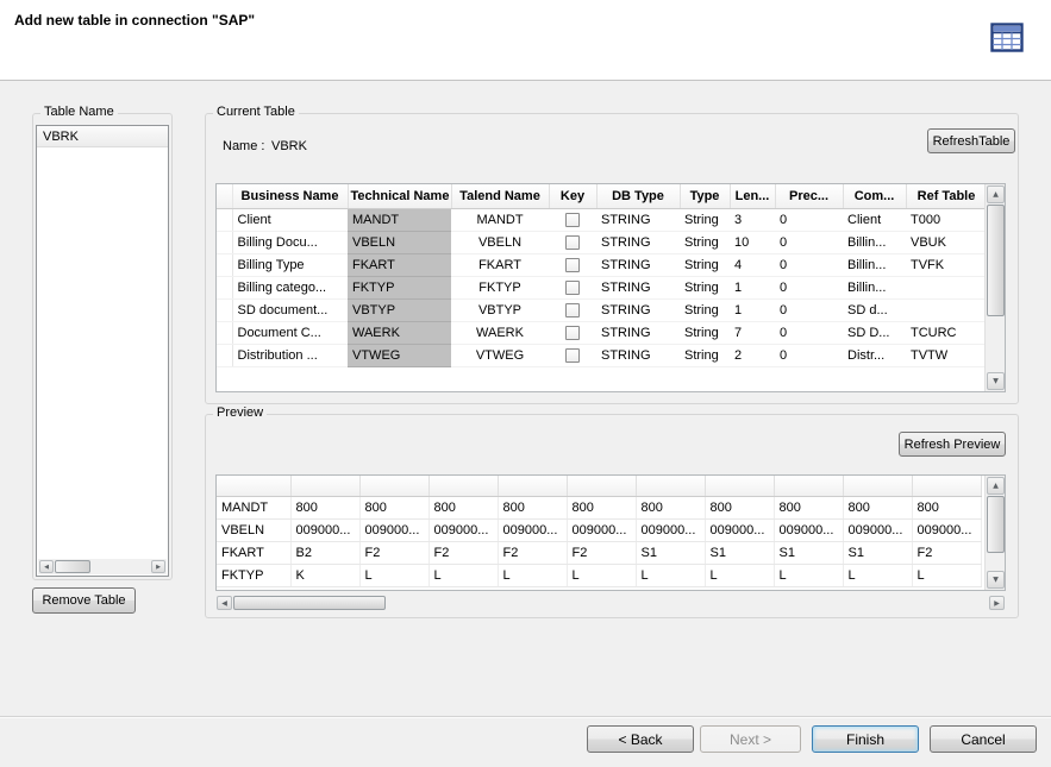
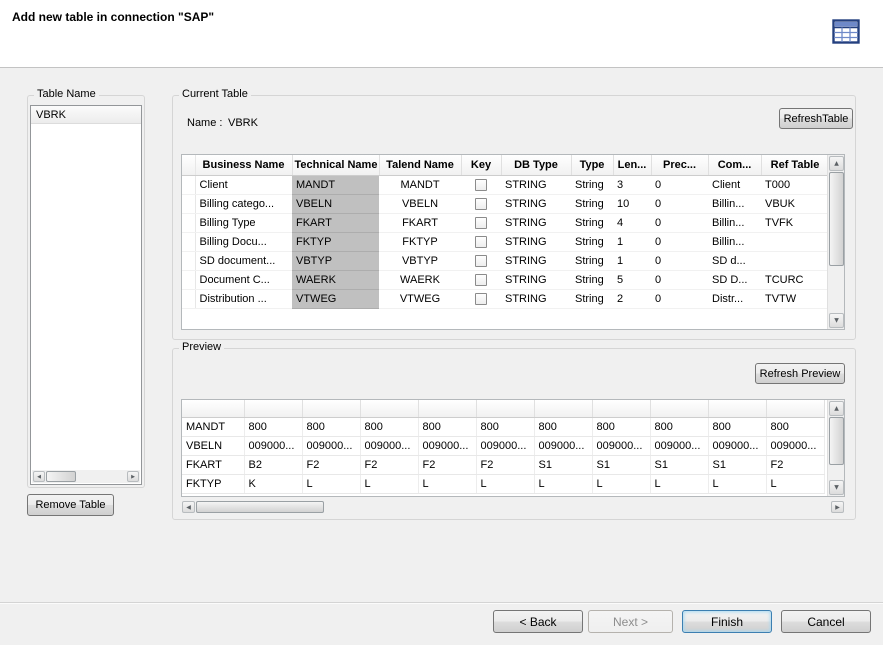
  Add new table in connection "SAP"
  Table Name
  VBRK
  Remove Table
  Current Table
  Name :
  VBRK
  RefreshTable
  	Business Name	Technical Name	Talend Name	Key	DB Type	Type	Len...	Prec...	Com...	Ref Table
  	Client	MANDT	MANDT		STRING	String	3	0	Client	T000
- 	Billing Docu...	VBELN	VBELN		STRING	String	10	0	Billin...	VBUK
+ 	Billing catego...	VBELN	VBELN		STRING	String	10	0	Billin...	VBUK
  	Billing Type	FKART	FKART		STRING	String	4	0	Billin...	TVFK
- 	Billing catego...	FKTYP	FKTYP		STRING	String	1	0	Billin...
+ 	Billing Docu...	FKTYP	FKTYP		STRING	String	1	0	Billin...
  	SD document...	VBTYP	VBTYP		STRING	String	1	0	SD d...
- 	Document C...	WAERK	WAERK		STRING	String	7	0	SD D...	TCURC
+ 	Document C...	WAERK	WAERK		STRING	String	5	0	SD D...	TCURC
  	Distribution ...	VTWEG	VTWEG		STRING	String	2	0	Distr...	TVTW
  Preview
  Refresh Preview
  MANDT	800	800	800	800	800	800	800	800	800	800
  VBELN	009000...	009000...	009000...	009000...	009000...	009000...	009000...	009000...	009000...	009000...
  FKART	B2	F2	F2	F2	F2	S1	S1	S1	S1	F2
  FKTYP	K	L	L	L	L	L	L	L	L	L
  < Back
  Next >
  Finish
  Cancel
